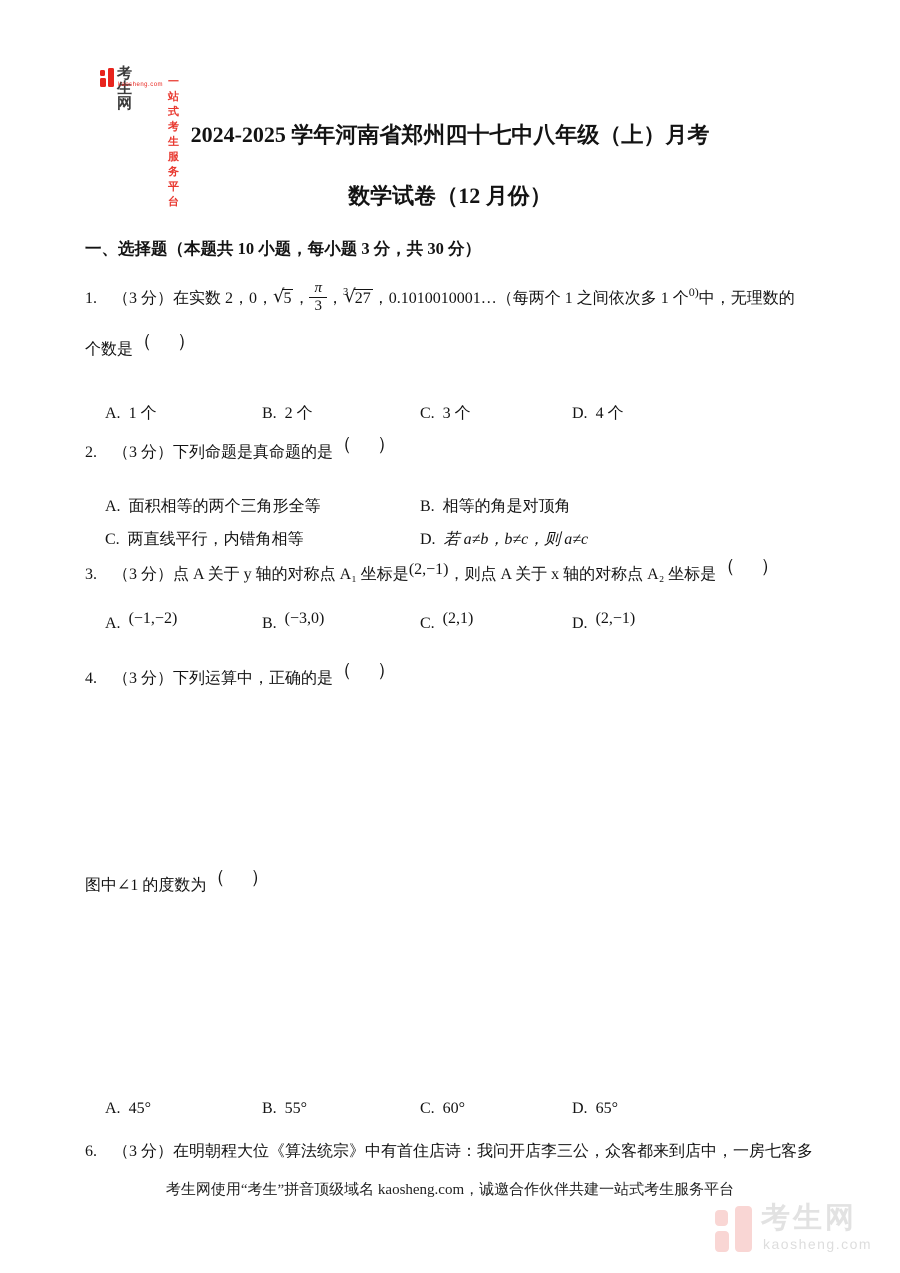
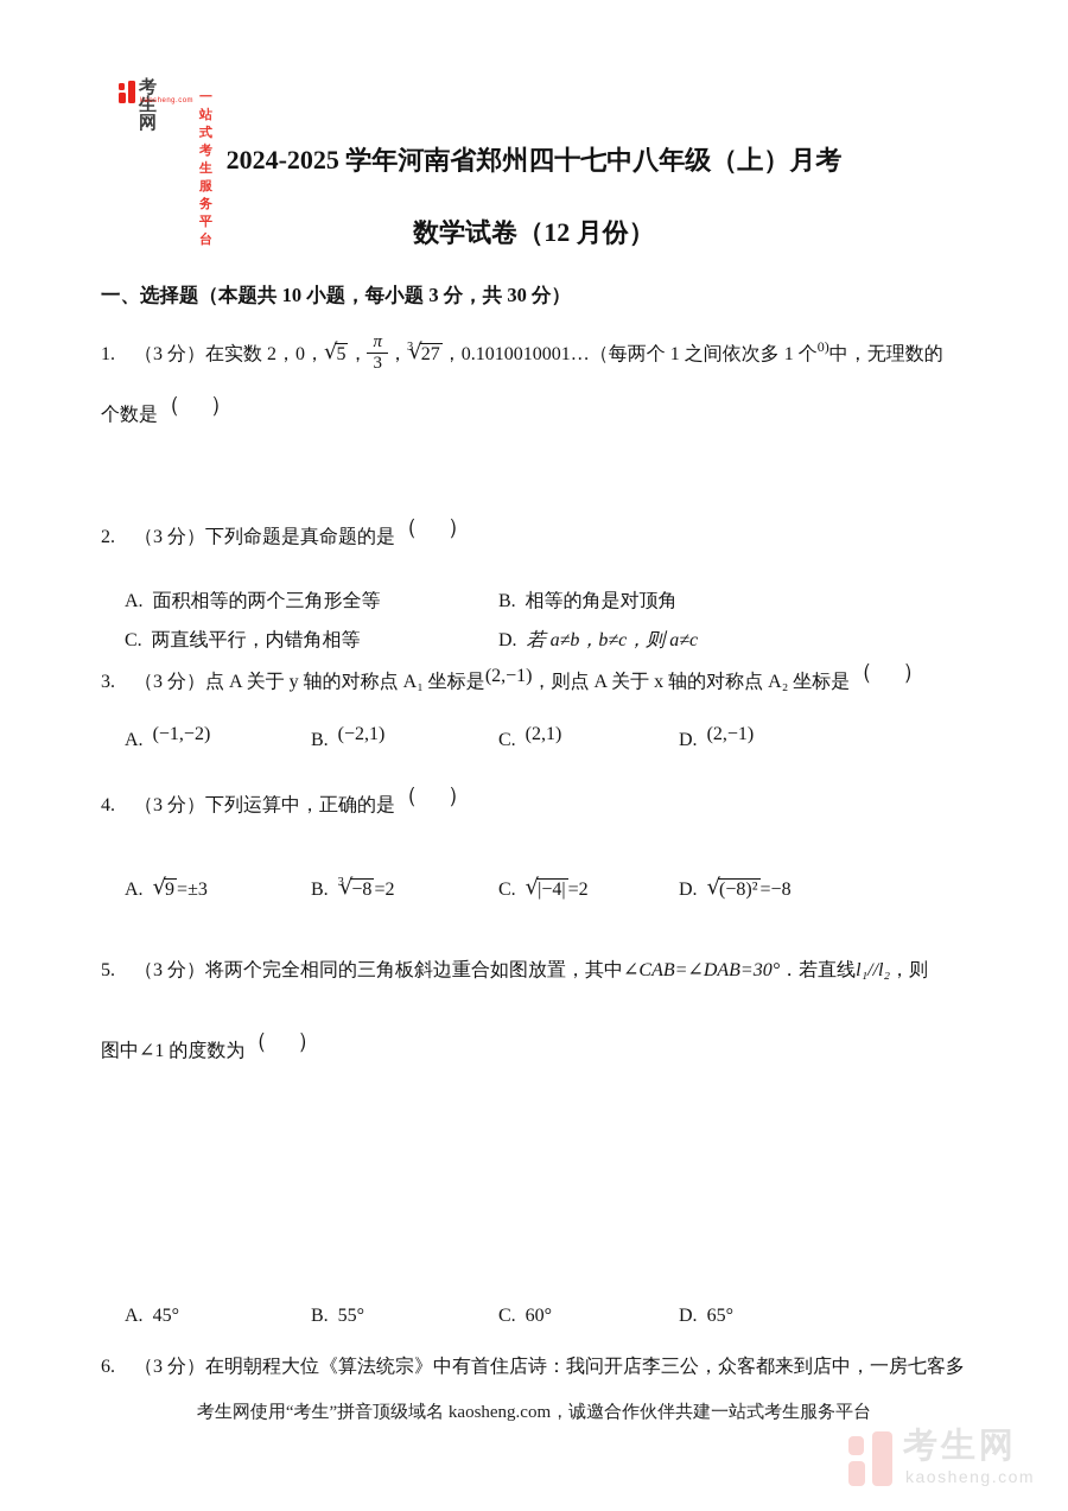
  考生网
  一站式考生服务平台
  2024-2025 学年河南省郑州四十七中八年级（上）月考
  数学试卷（12 月份）
  一、选择题（本题共 10 小题，每小题 3 分，共 30 分）
  1. （3 分）在实数 2，0，√5，
  π
  3
  ，3√27，0.1010010001…（每两个 1 之间依次多 1 个0)中，无理数的
  个数是（ ）
- A. 1 个
- B. 2 个
- C. 3 个
- D. 4 个
  2. （3 分）下列命题是真命题的是（ ）
  A. 面积相等的两个三角形全等
  B. 相等的角是对顶角
  C. 两直线平行，内错角相等
  D. 若 a≠b，b≠c，则 a≠c
  3. （3 分）点 A 关于 y 轴的对称点 A₁ 坐标是(2,−1)，则点 A 关于 x 轴的对称点 A₂ 坐标是（ ）
  A. (−1,−2)
- B. (−3,0)
+ B. (−2,1)
  C. (2,1)
  D. (2,−1)
  4. （3 分）下列运算中，正确的是（ ）
+ A. √9=±3
+ B. 3√−8=2
+ C. √|−4|=2
+ D. √(−8)²=−8
+ 5. （3 分）将两个完全相同的三角板斜边重合如图放置，其中∠CAB=∠DAB=30°．若直线l₁//l₂，则
  图中∠1 的度数为（ ）
  A. 45°
  B. 55°
  C. 60°
  D. 65°
  6. （3 分）在明朝程大位《算法统宗》中有首住店诗：我问开店李三公，众客都来到店中，一房七客多
  考生网使用“考生”拼音顶级域名 kaosheng.com，诚邀合作伙伴共建一站式考生服务平台
  考生网
  kaosheng.com
